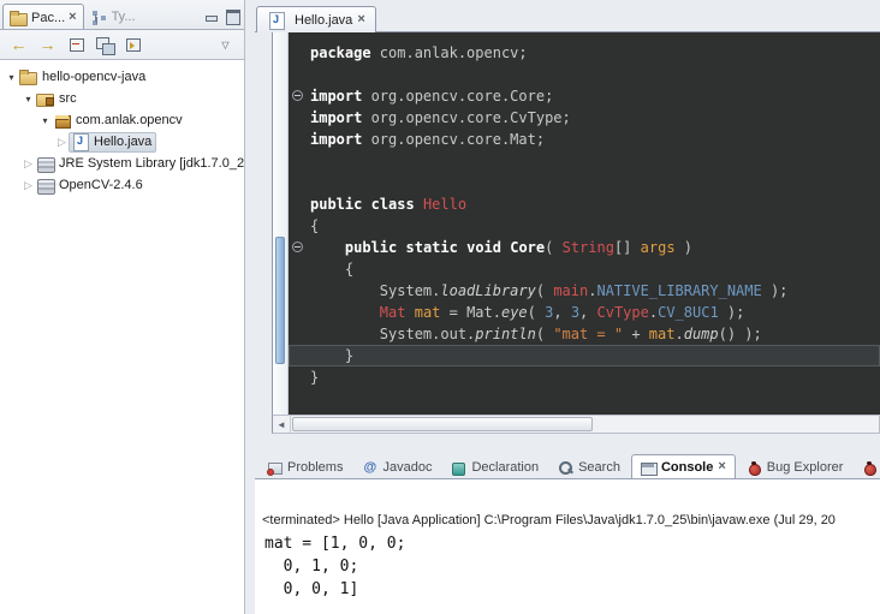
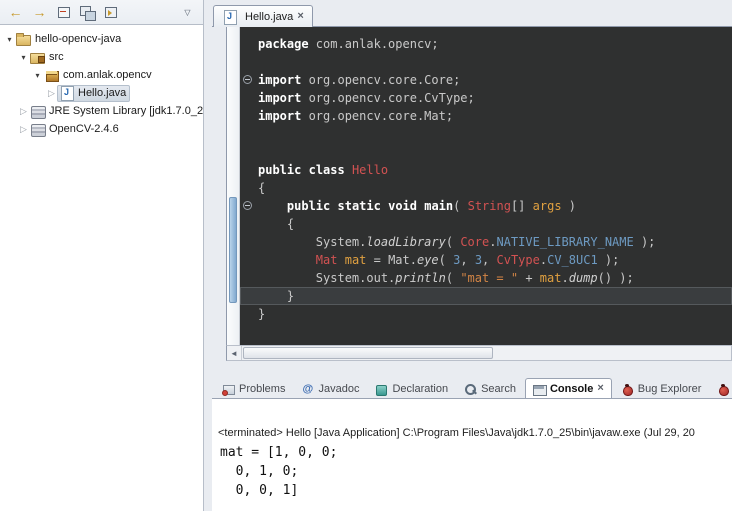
- Pac...
- Ty...
  ▾
  hello-opencv-java
  ▾
  src
  ▾
  com.anlak.opencv
  ▷
  Hello.java
  ▷
  JRE System Library [jdk1.7.0_2
  ▷
  OpenCV-2.4.6
  Hello.java
  package
  com.anlak.opencv;
  import
  org.opencv.core.Core;
  import
  org.opencv.core.CvType;
  import
  org.opencv.core.Mat;
  public
  class
  Hello
  {
  public
  static
  void
- Core
+ main
  (
  String
  []
  args
  )
  {
  System.
  loadLibrary
  (
- main
+ Core
  .
  NATIVE_LIBRARY_NAME
  );
  Mat
  mat
  = Mat.
  eye
  (
  3
  ,
  3
  ,
  CvType
  .
  CV_8UC1
  );
  System.out.
  println
  (
  "mat = "
  +
  mat
  .
  dump
  () );
  }
  }
  Problems
  Javadoc
  Declaration
  Search
  Console
  Bug Explorer
  <terminated> Hello [Java Application] C:\Program Files\Java\jdk1.7.0_25\bin\javaw.exe (Jul 29, 20
  mat = [1, 0, 0;
  0, 1, 0;
  0, 0, 1]
